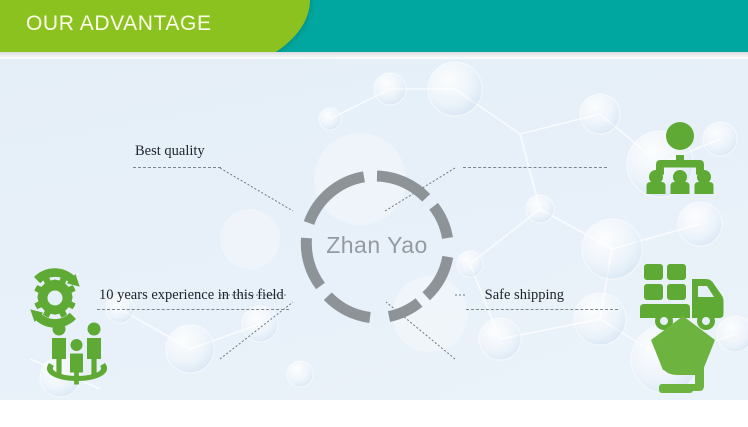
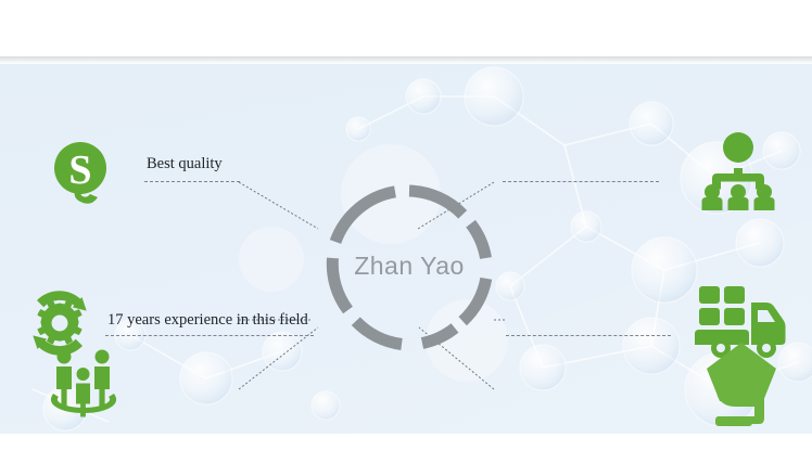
- OUR ADVANTAGE
  Zhan Yao
+ S
  Best quality
- 10 years experience in this field
+ 17 years experience in this field
- Safe shipping
